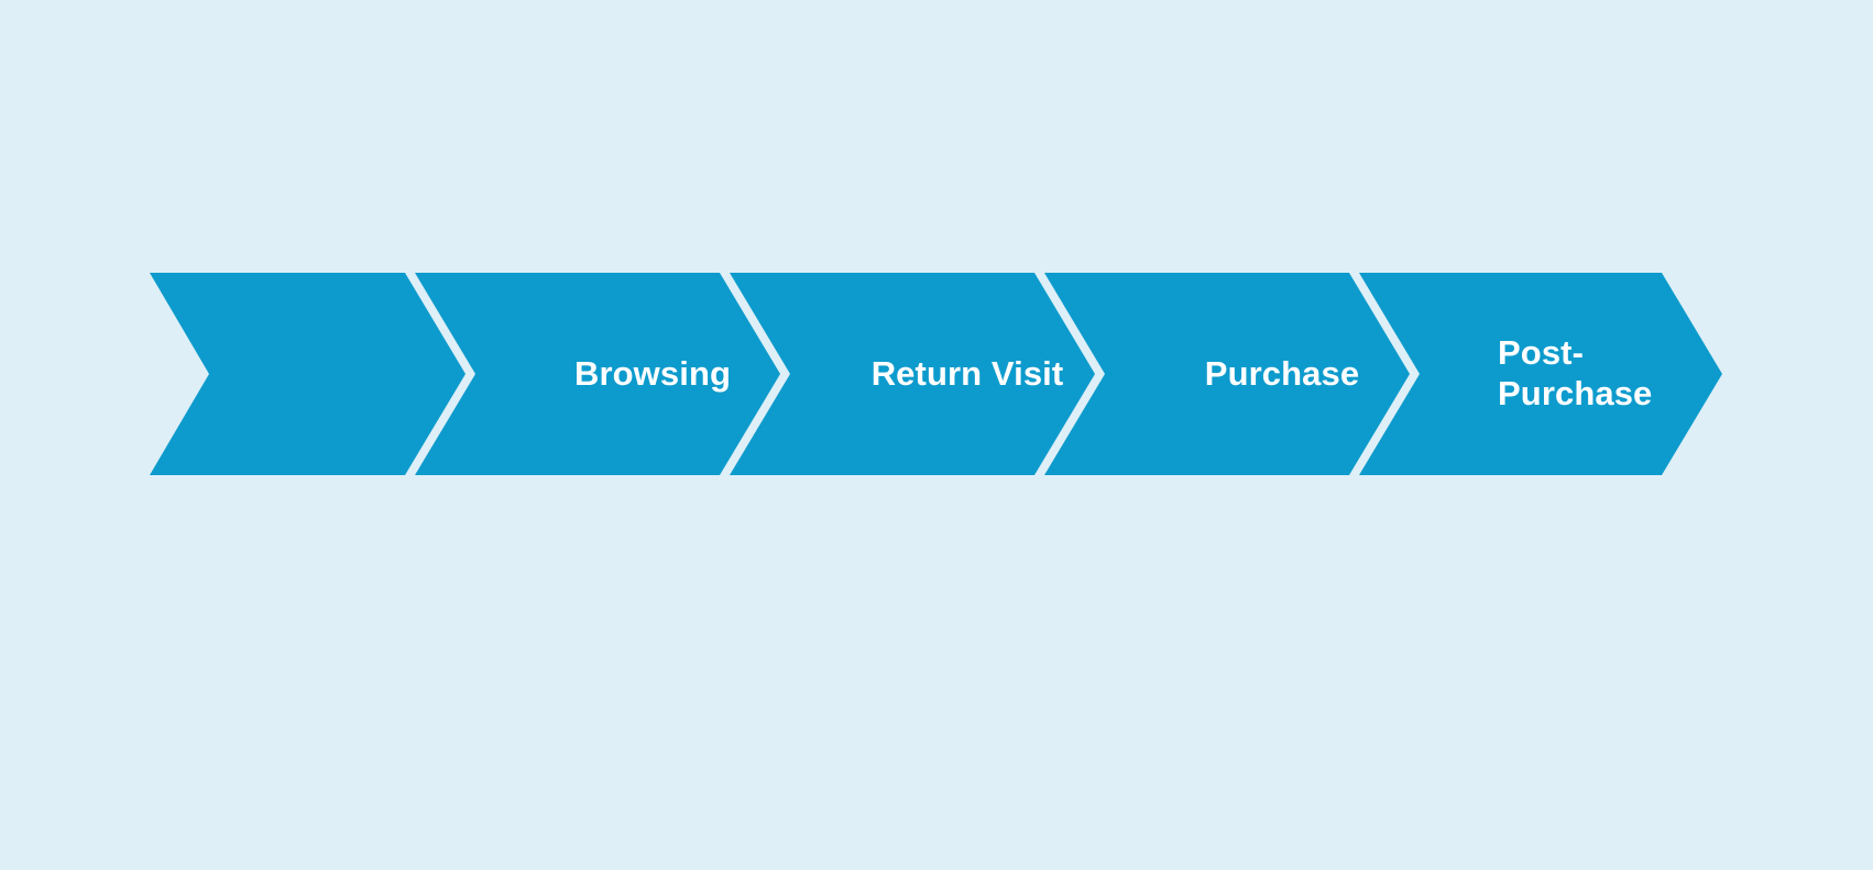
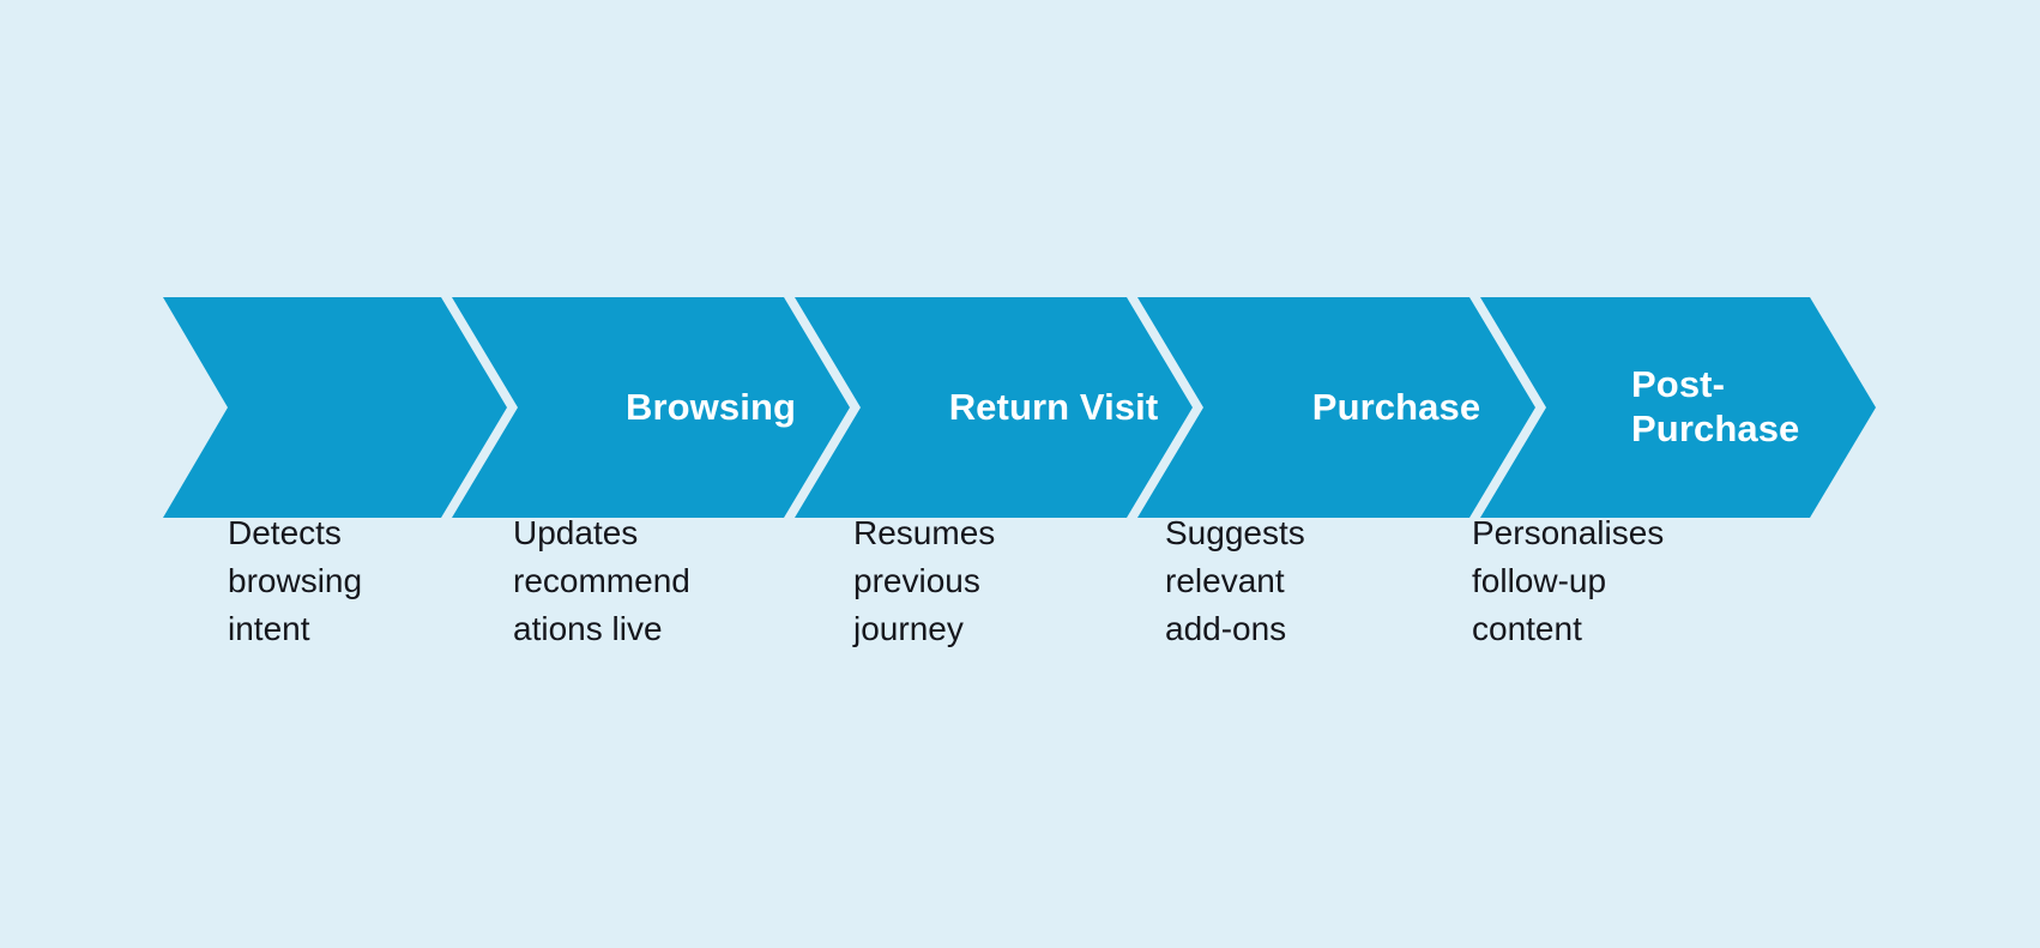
  Browsing
  Return Visit
  Purchase
  Post-
  Purchase
+ Detects
+ browsing
+ intent
+ Updates
+ recommend
+ ations live
+ Resumes
+ previous
+ journey
+ Suggests
+ relevant
+ add-ons
+ Personalises
+ follow-up
+ content
